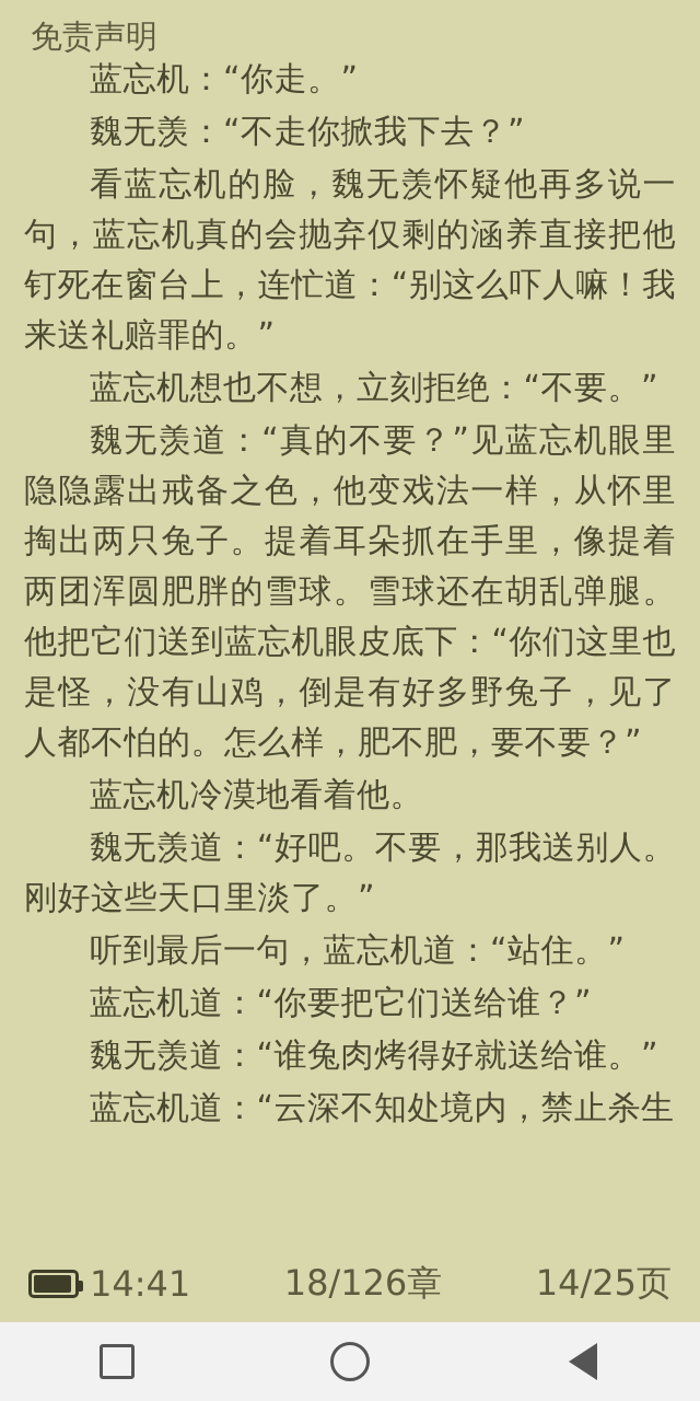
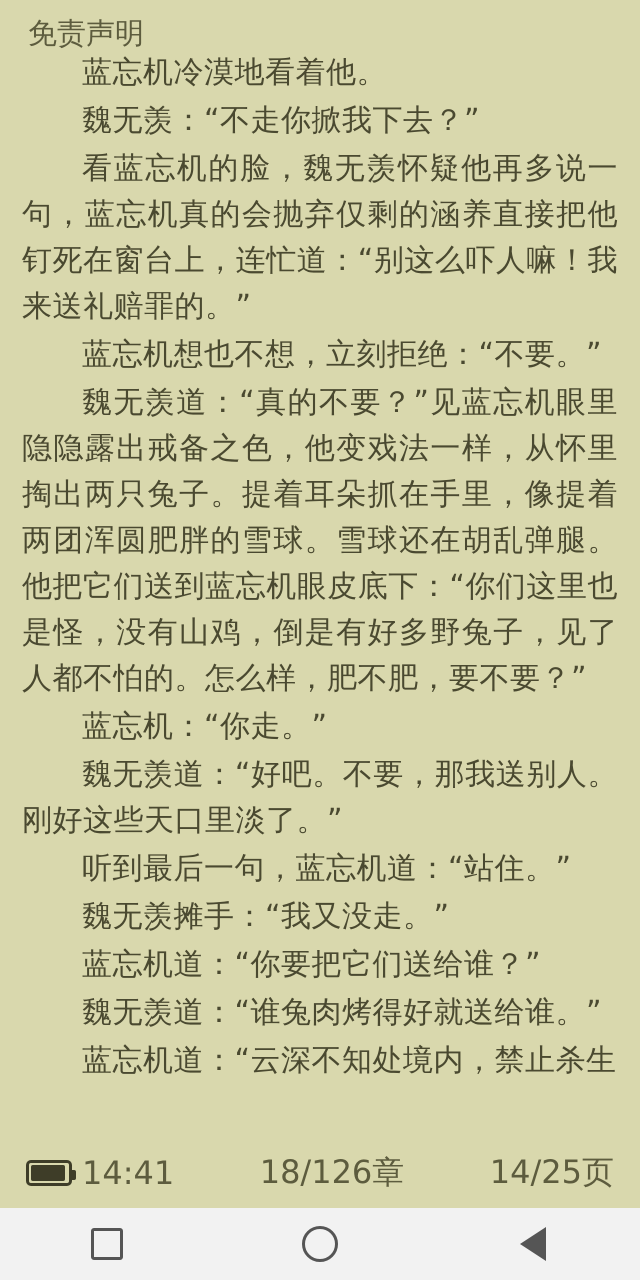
  免责声明
- 蓝忘机：“你走。”
+ 蓝忘机冷漠地看着他。
  魏无羡：“不走你掀我下去？”
  看蓝忘机的脸，魏无羡怀疑他再多说一句，蓝忘机真的会抛弃仅剩的涵养直接把他钉死在窗台上，连忙道：“别这么吓人嘛！我来送礼赔罪的。”
  蓝忘机想也不想，立刻拒绝：“不要。”
  魏无羡道：“真的不要？”见蓝忘机眼里隐隐露出戒备之色，他变戏法一样，从怀里掏出两只兔子。提着耳朵抓在手里，像提着两团浑圆肥胖的雪球。雪球还在胡乱弹腿。他把它们送到蓝忘机眼皮底下：“你们这里也是怪，没有山鸡，倒是有好多野兔子，见了人都不怕的。怎么样，肥不肥，要不要？”
- 蓝忘机冷漠地看着他。
+ 蓝忘机：“你走。”
  魏无羡道：“好吧。不要，那我送别人。刚好这些天口里淡了。”
  听到最后一句，蓝忘机道：“站住。”
+ 魏无羡摊手：“我又没走。”
  蓝忘机道：“你要把它们送给谁？”
  魏无羡道：“谁兔肉烤得好就送给谁。”
  蓝忘机道：“云深不知处境内，禁止杀生
  14:41
  18/126章
  14/25页
